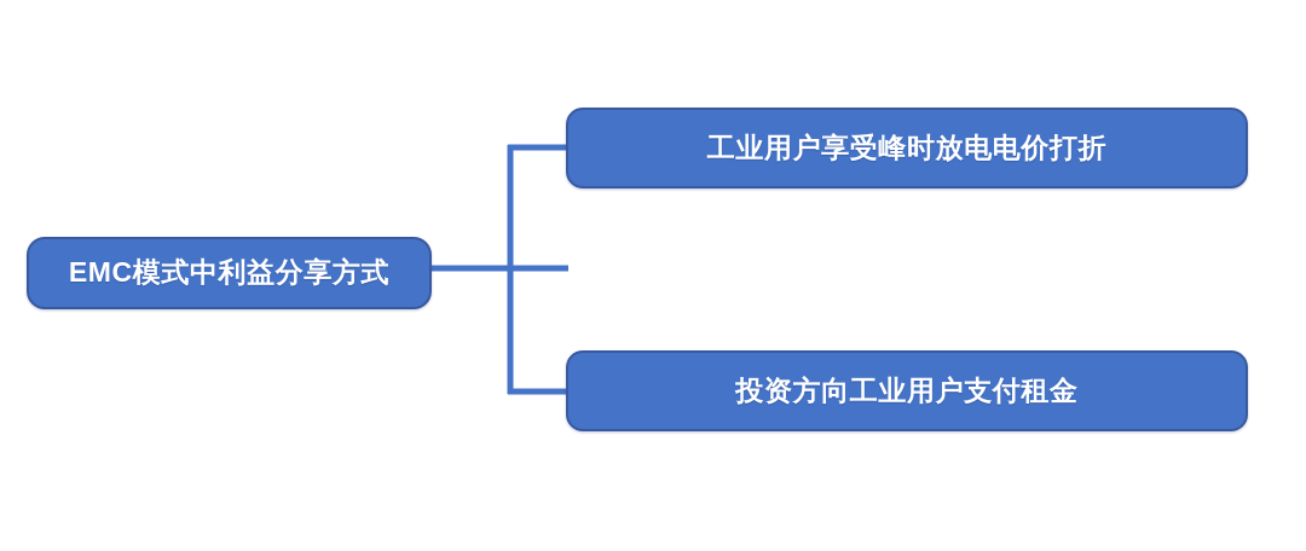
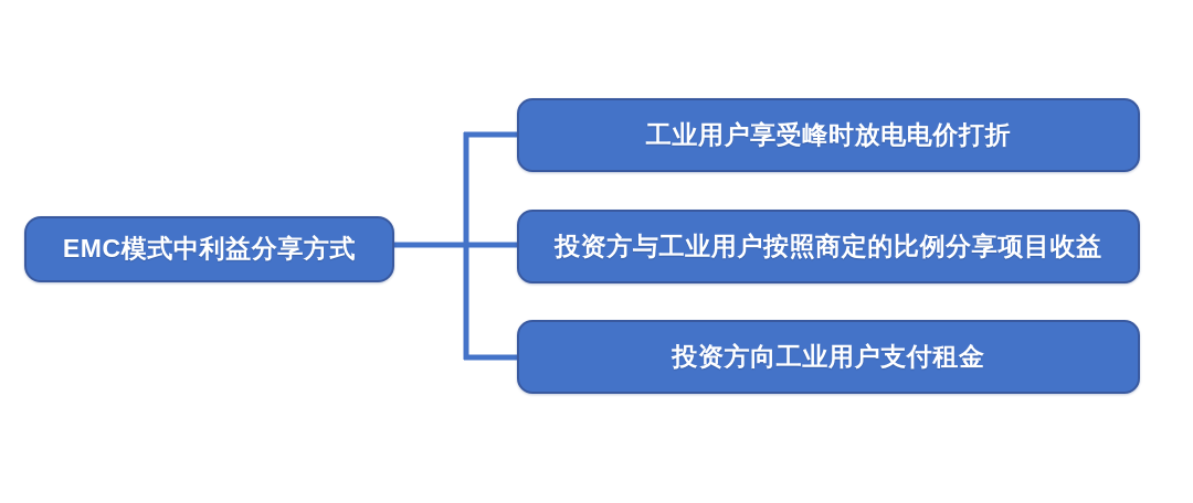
  EMC模式中利益分享方式
  工业用户享受峰时放电电价打折
+ 投资方与工业用户按照商定的比例分享项目收益
  投资方向工业用户支付租金
